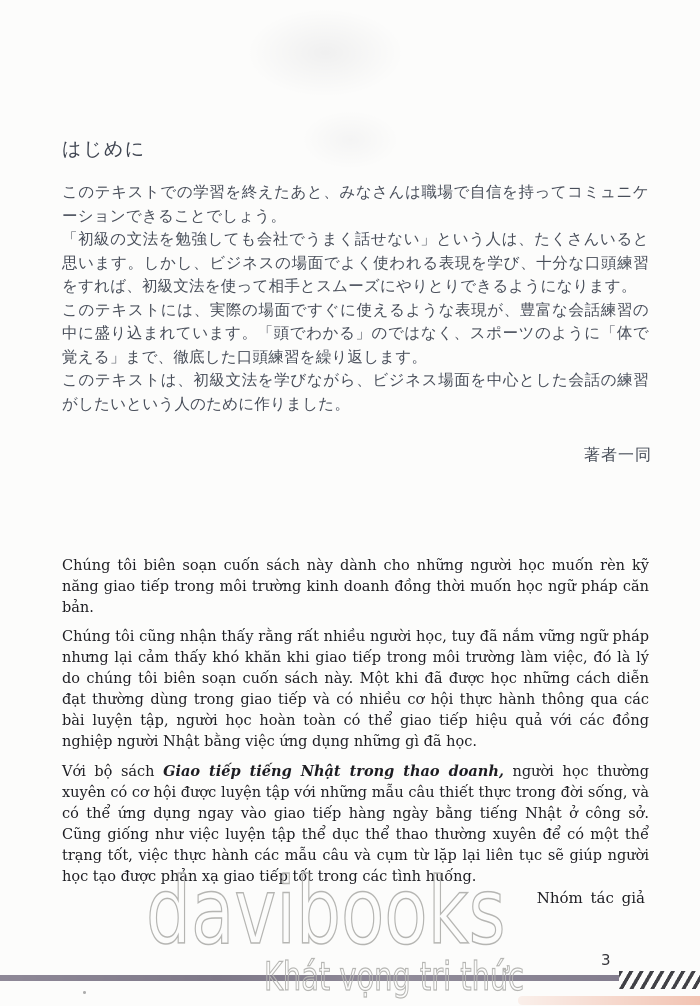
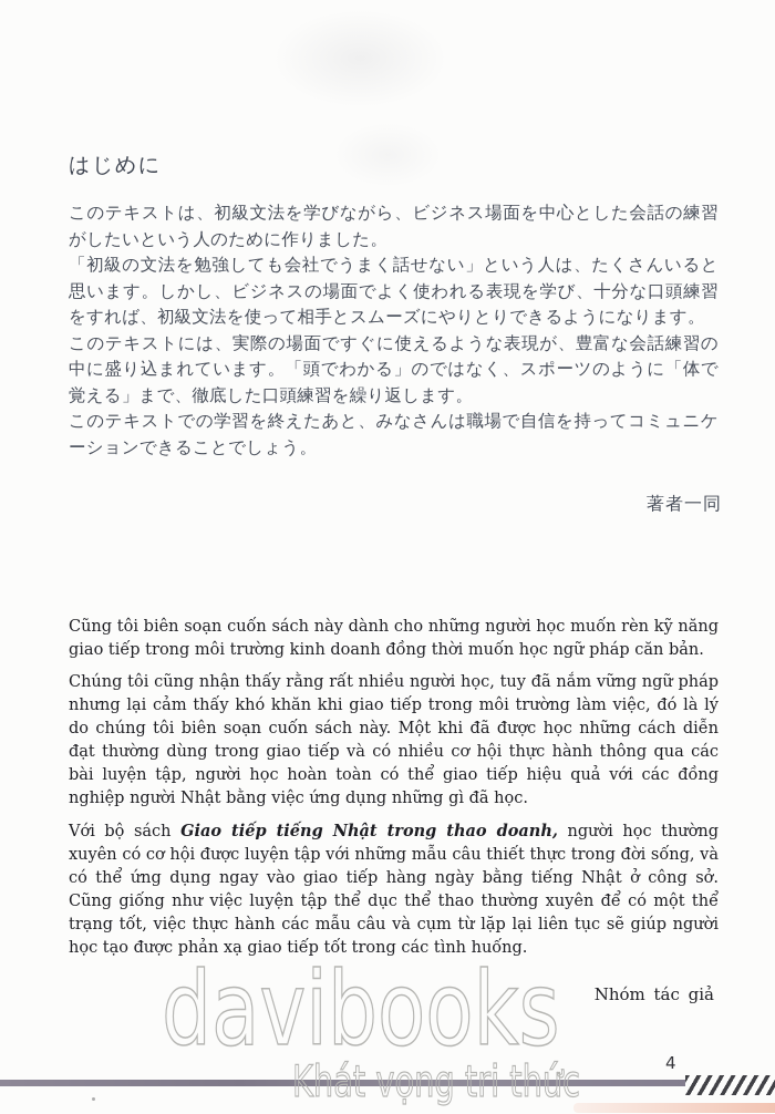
  はじめに
- このテキストでの学習を終えたあと、みなさんは職場で自信を持ってコミュニケーションできることでしょう。
+ このテキストは、初級文法を学びながら、ビジネス場面を中心とした会話の練習がしたいという人のために作りました。
  「初級の文法を勉強しても会社でうまく話せない」という人は、たくさんいると思います。しかし、ビジネスの場面でよく使われる表現を学び、十分な口頭練習をすれば、初級文法を使って相手とスムーズにやりとりできるようになります。
  このテキストには、実際の場面ですぐに使えるような表現が、豊富な会話練習の中に盛り込まれています。「頭でわかる」のではなく、スポーツのように「体で覚える」まで、徹底した口頭練習を繰り返します。
- このテキストは、初級文法を学びながら、ビジネス場面を中心とした会話の練習がしたいという人のために作りました。
+ このテキストでの学習を終えたあと、みなさんは職場で自信を持ってコミュニケーションできることでしょう。
  著者一同
- Chúng tôi biên soạn cuốn sách này dành cho những người học muốn rèn kỹ năng giao tiếp trong môi trường kinh doanh đồng thời muốn học ngữ pháp căn bản.
+ Cũng tôi biên soạn cuốn sách này dành cho những người học muốn rèn kỹ năng giao tiếp trong môi trường kinh doanh đồng thời muốn học ngữ pháp căn bản.
  Chúng tôi cũng nhận thấy rằng rất nhiều người học, tuy đã nắm vững ngữ pháp nhưng lại cảm thấy khó khăn khi giao tiếp trong môi trường làm việc, đó là lý do chúng tôi biên soạn cuốn sách này. Một khi đã được học những cách diễn đạt thường dùng trong giao tiếp và có nhiều cơ hội thực hành thông qua các bài luyện tập, người học hoàn toàn có thể giao tiếp hiệu quả với các đồng nghiệp người Nhật bằng việc ứng dụng những gì đã học.
  Với bộ sách Giao tiếp tiếng Nhật trong thao doanh, người học thường xuyên có cơ hội được luyện tập với những mẫu câu thiết thực trong đời sống, và có thể ứng dụng ngay vào giao tiếp hàng ngày bằng tiếng Nhật ở công sở. Cũng giống như việc luyện tập thể dục thể thao thường xuyên để có một thể trạng tốt, việc thực hành các mẫu câu và cụm từ lặp lại liên tục sẽ giúp người học tạo được phản xạ giao tiếp tốt trong các tình huống.
  Nhóm tác giả
  davibooks
  Khát vọng tri thức
- 3
+ 4
